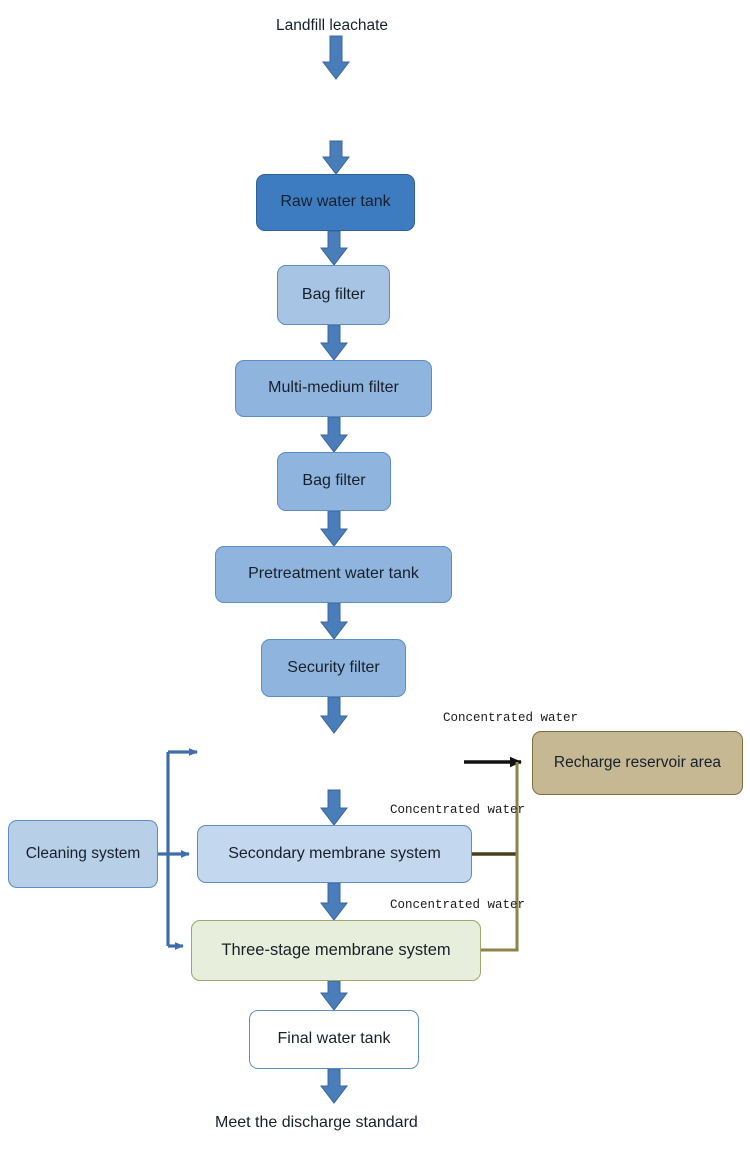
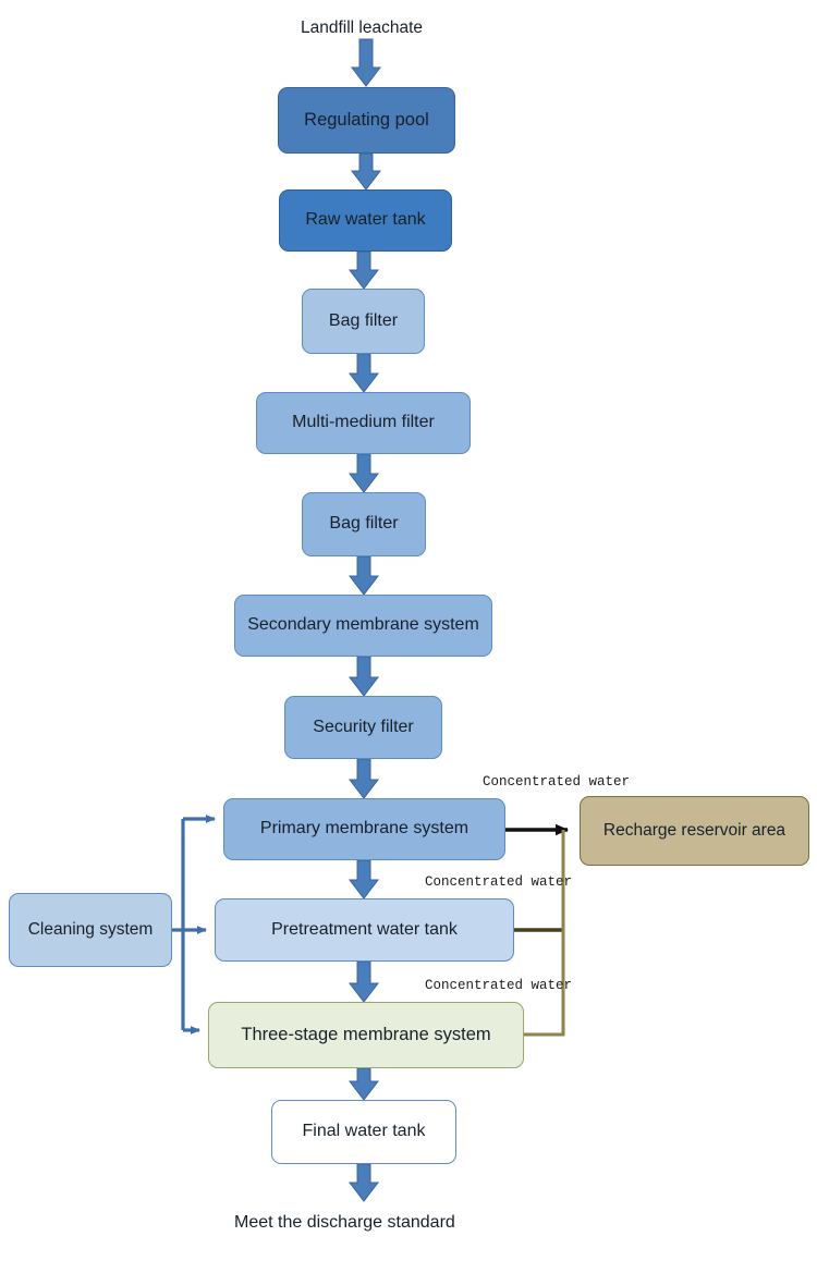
+ Regulating pool
  Raw water tank
  Bag filter
  Multi-medium filter
  Bag filter
- Pretreatment water tank
+ Secondary membrane system
  Security filter
+ Primary membrane system
- Secondary membrane system
+ Pretreatment water tank
  Three-stage membrane system
  Final water tank
  Cleaning system
  Recharge reservoir area
  Concentrated water
  Concentrated water
  Concentrated water
  Landfill leachate
  Meet the discharge standard
